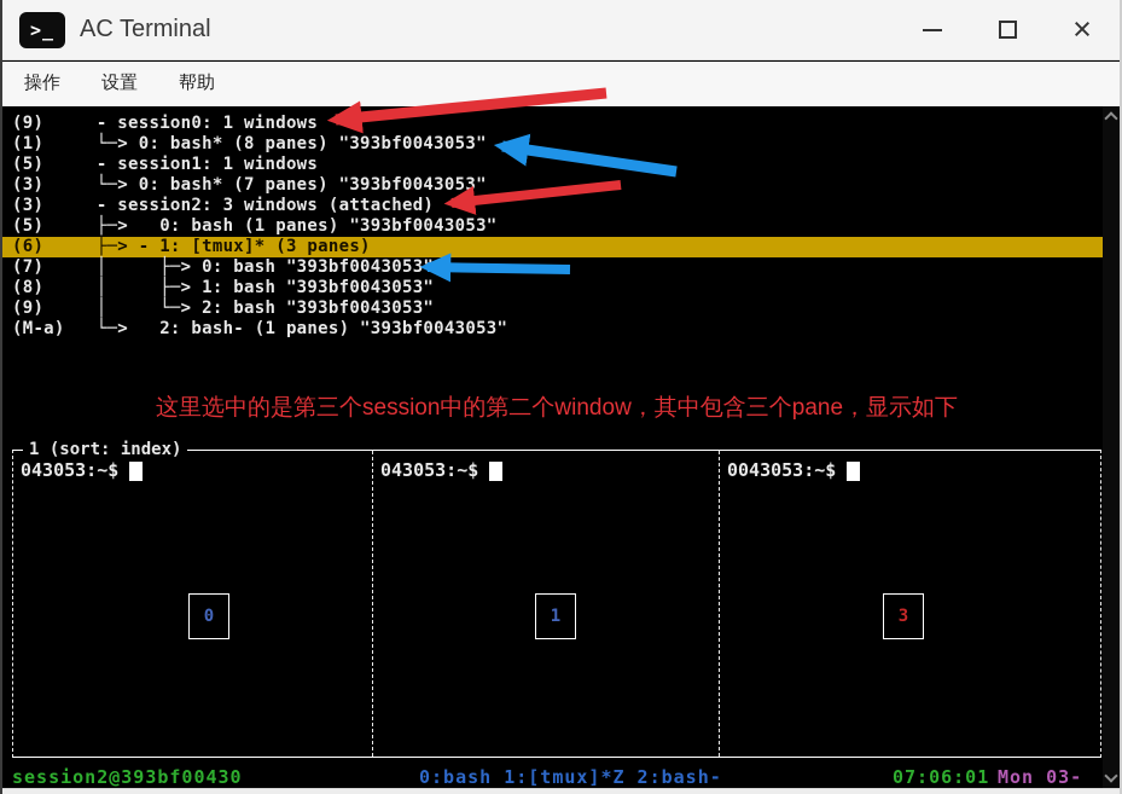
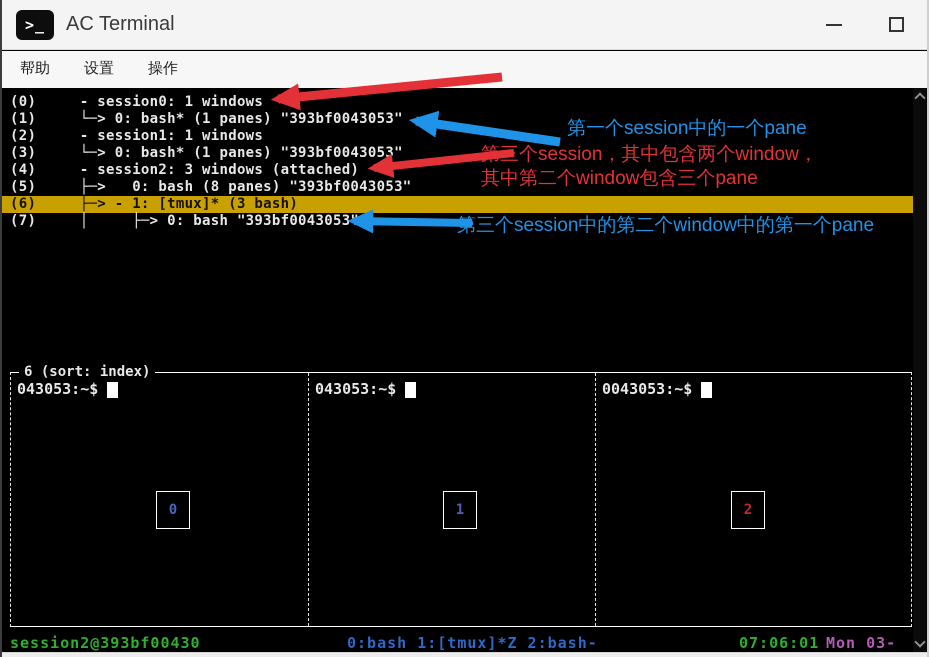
  >_
  AC Terminal
- ×
- 操作
+ 帮助
  设置
- 帮助
+ 操作
- (9) - session0: 1 windows
+ (0) - session0: 1 windows
- (1) └─> 0: bash* (8 panes) "393bf0043053"
+ (1) └─> 0: bash* (1 panes) "393bf0043053"
- (5) - session1: 1 windows
+ (2) - session1: 1 windows
- (3) └─> 0: bash* (7 panes) "393bf0043053"
+ (3) └─> 0: bash* (1 panes) "393bf0043053"
- (3) - session2: 3 windows (attached)
+ (4) - session2: 3 windows (attached)
- (5) ├─> 0: bash (1 panes) "393bf0043053"
+ (5) ├─> 0: bash (8 panes) "393bf0043053"
- (6) ├─> - 1: [tmux]* (3 panes)
+ (6) ├─> - 1: [tmux]* (3 bash)
  (7) │ ├─> 0: bash "393bf0043053
- (8) │ ├─> 1: bash "393bf0043053"
- (9) │ └─> 2: bash "393bf0043053"
- (M-a) └─> 2: bash- (1 panes) "393bf0043053"
- 这里选中的是第三个session中的第二个window，其中包含三个pane，显示如下
- 1 (sort: index)
+ 6 (sort: index)
  043053:~$
  043053:~$
  0043053:~$
  0
  1
- 3
+ 2
  session2@393bf00430
  0:bash 1:[tmux]*Z 2:bash-
  07:06:01
  Mon 03-
+ 第一个session中的一个pane
+ 第三个session，其中包含两个window，
+ 其中第二个window包含三个pane
+ 第三个session中的第二个window中的第一个pane
